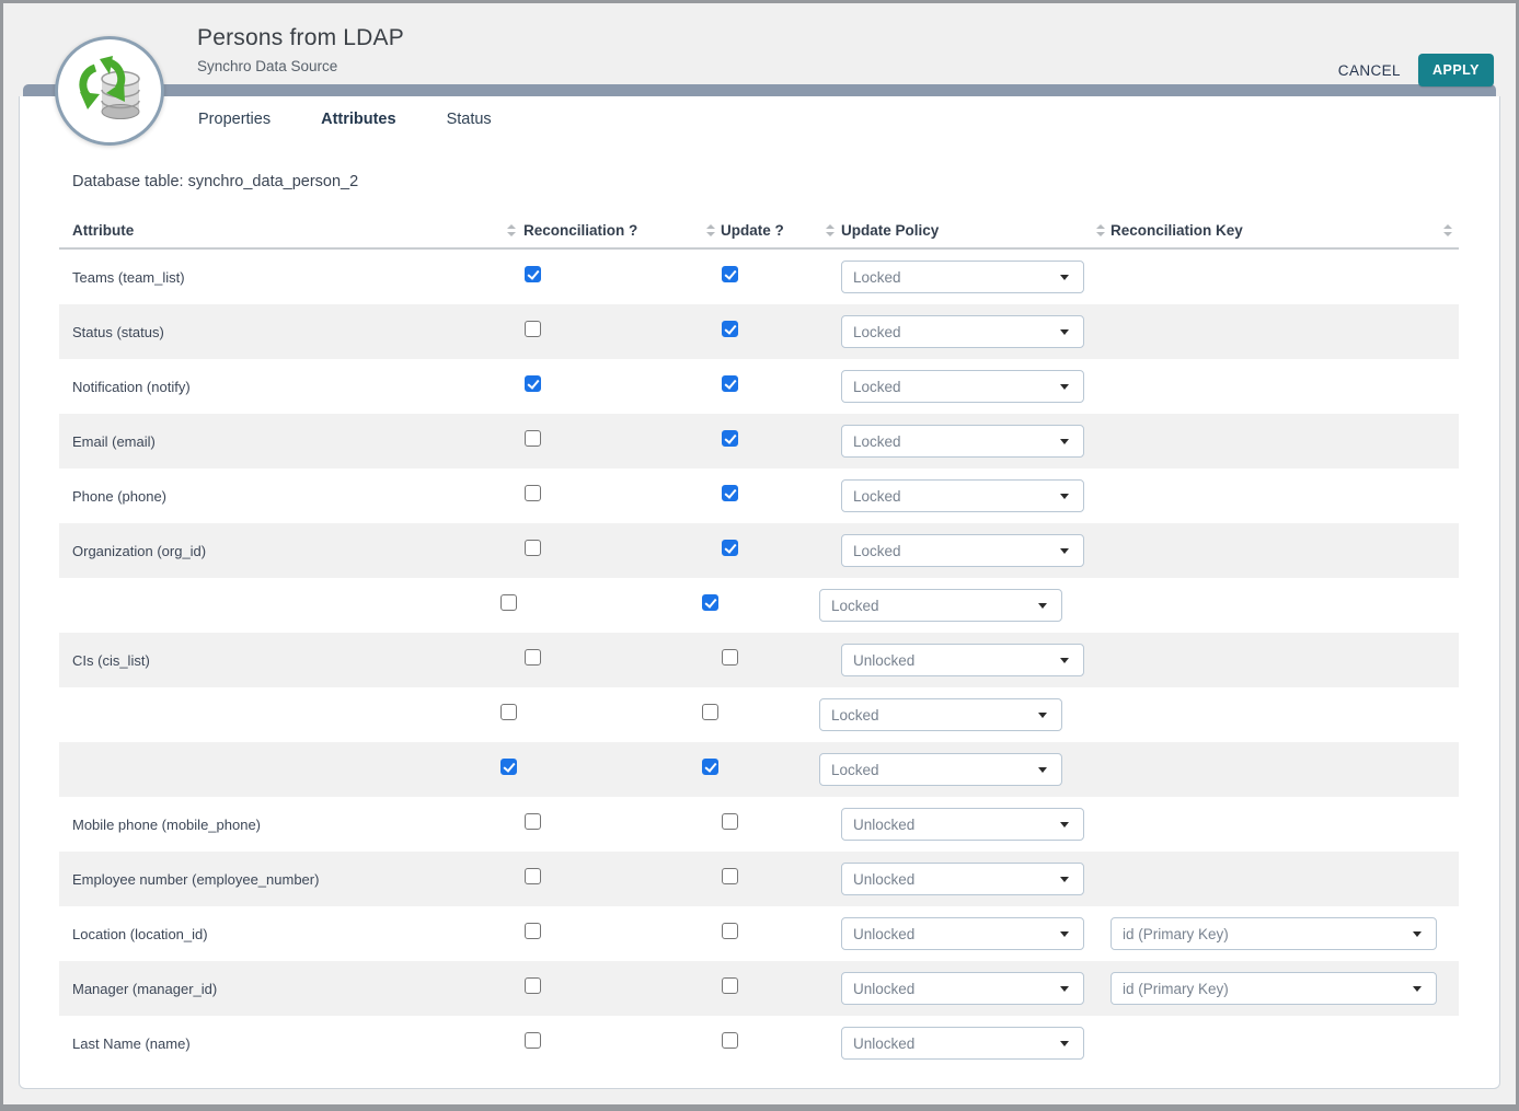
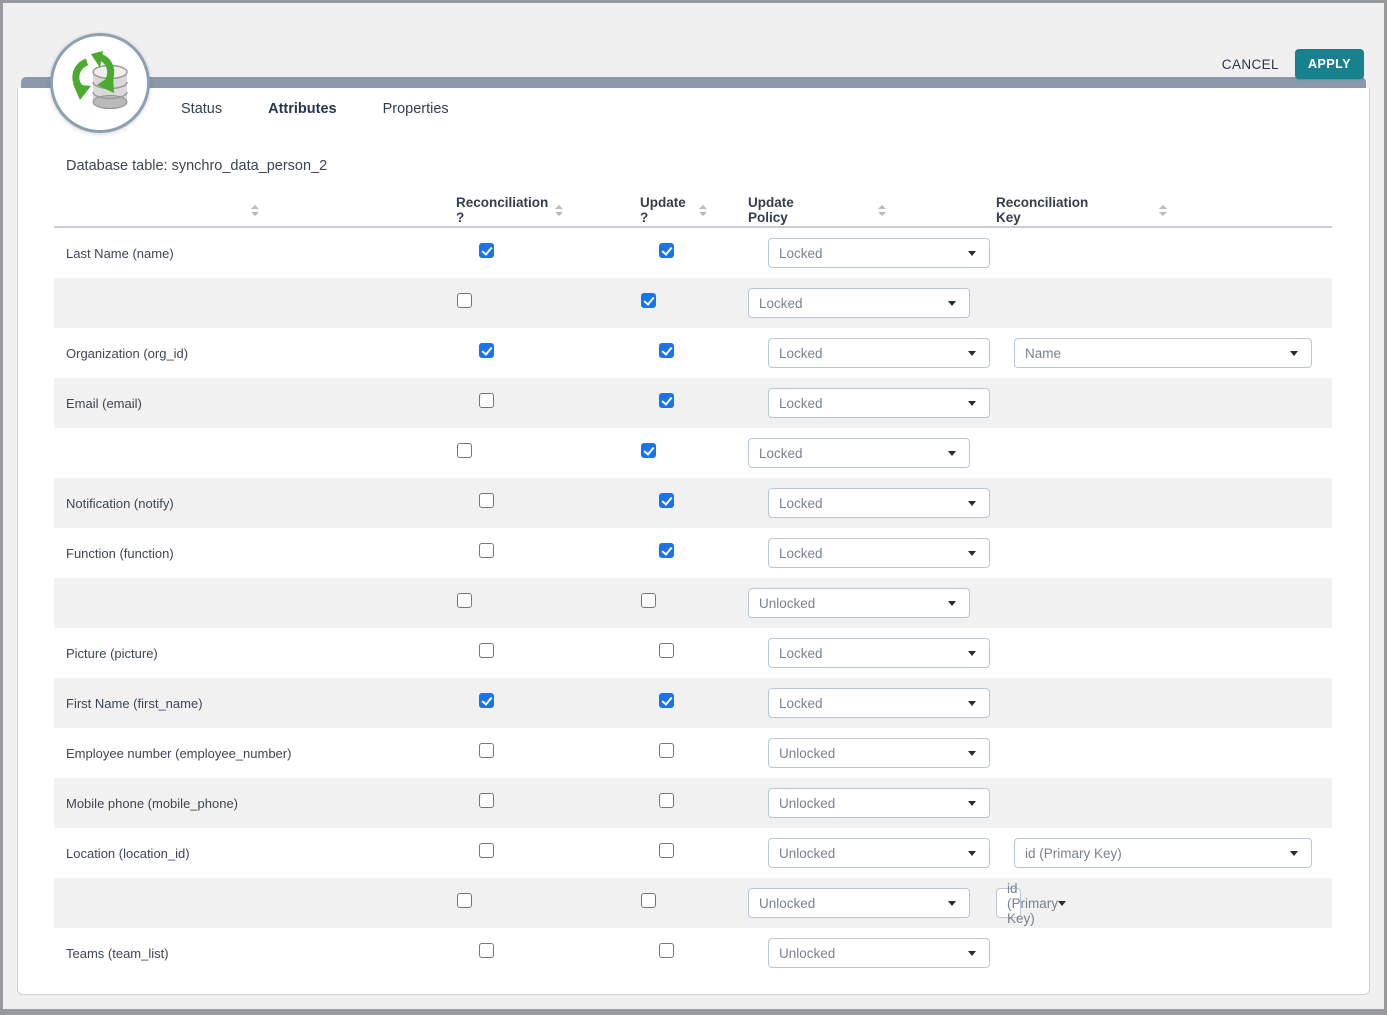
- Persons from LDAP
- Synchro Data Source
  CANCEL
  APPLY
- Properties
+ Status
  Attributes
- Status
+ Properties
  Database table: synchro_data_person_2
- Attribute
  Reconciliation ?
  Update ?
  Update Policy
  Reconciliation Key
- Teams (team_list)
+ Last Name (name)
  Locked
- Status (status)
  Locked
- Notification (notify)
+ Organization (org_id)
  Locked
+ Name
  Email (email)
  Locked
- Phone (phone)
  Locked
- Organization (org_id)
+ Notification (notify)
  Locked
+ Function (function)
  Locked
- CIs (cis_list)
  Unlocked
+ Picture (picture)
  Locked
+ First Name (first_name)
  Locked
- Mobile phone (mobile_phone)
+ Employee number (employee_number)
  Unlocked
- Employee number (employee_number)
+ Mobile phone (mobile_phone)
  Unlocked
  Location (location_id)
  Unlocked
  id (Primary Key)
- Manager (manager_id)
  Unlocked
  id (Primary Key)
- Last Name (name)
+ Teams (team_list)
  Unlocked
